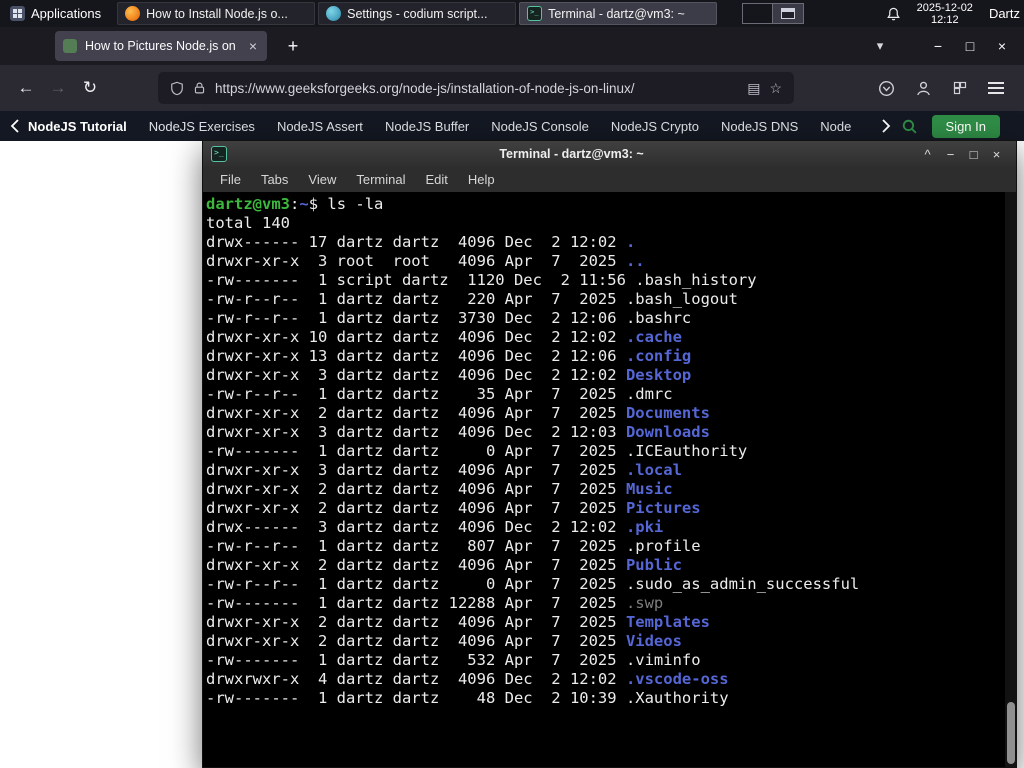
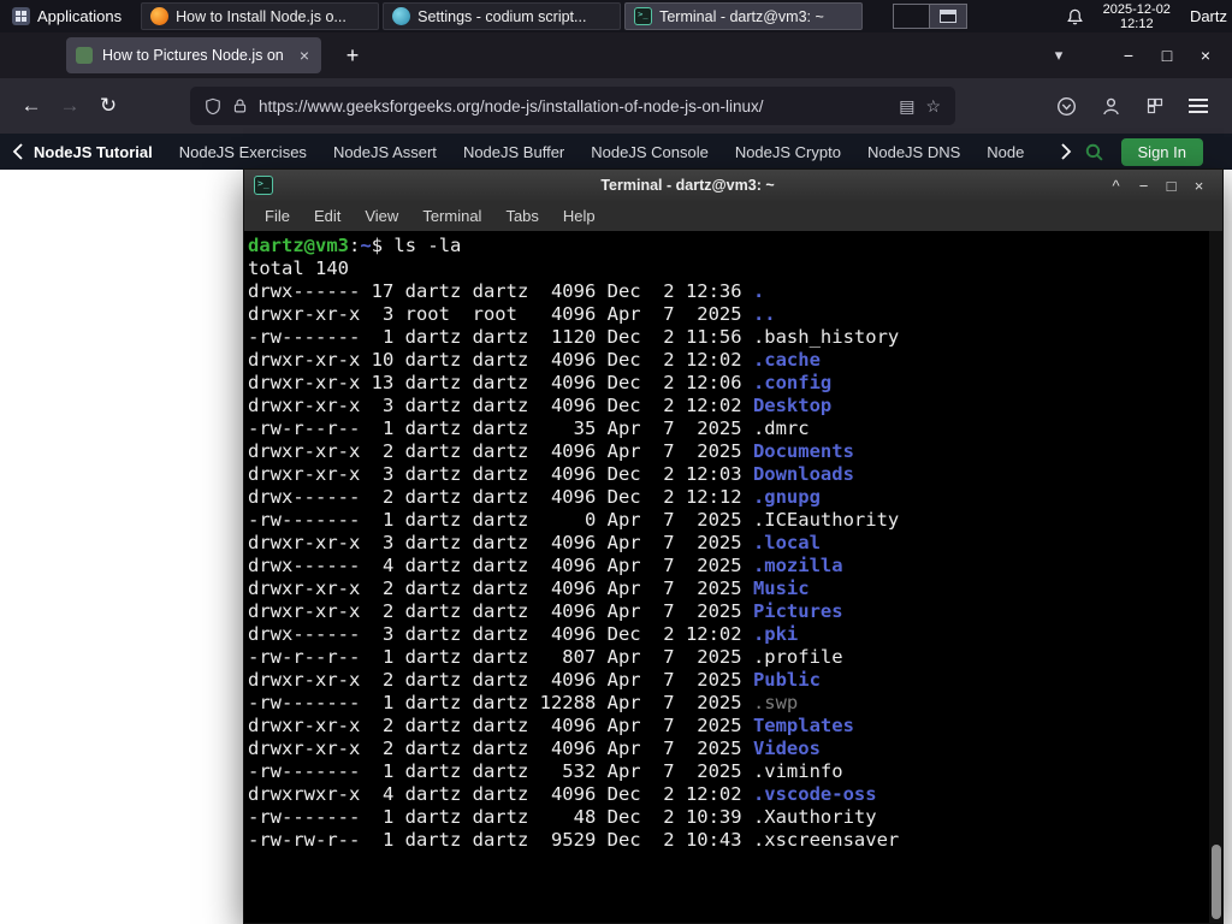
  Applications
  How to Install Node.js o...
  Settings - codium script...
  Terminal - dartz@vm3: ~
  2025-12-02
  12:12
  Dartz
  How to Pictures Node.js on
  ×
  +
  ▾
  −
  □
  ×
  ←
  →
  ↻
  https://www.geeksforgeeks.org/node-js/installation-of-node-js-on-linux/
  ▤
  ☆
  NodeJS Tutorial
  NodeJS Exercises
  NodeJS Assert
  NodeJS Buffer
  NodeJS Console
  NodeJS Crypto
  NodeJS DNS
  Node
  Sign In
  Terminal - dartz@vm3: ~
  ^
  −
  □
  ×
  File
- Tabs
+ Edit
  View
  Terminal
- Edit
+ Tabs
  Help
  dartz@vm3:~$ ls -la
  total 140
- drwx------ 17 dartz dartz 4096 Dec 2 12:02 .
+ drwx------ 17 dartz dartz 4096 Dec 2 12:36 .
  drwxr-xr-x 3 root root 4096 Apr 7 2025 ..
- -rw------- 1 script dartz 1120 Dec 2 11:56 .bash_history
+ -rw------- 1 dartz dartz 1120 Dec 2 11:56 .bash_history
- -rw-r--r-- 1 dartz dartz 220 Apr 7 2025 .bash_logout
- -rw-r--r-- 1 dartz dartz 3730 Dec 2 12:06 .bashrc
  drwxr-xr-x 10 dartz dartz 4096 Dec 2 12:02 .cache
  drwxr-xr-x 13 dartz dartz 4096 Dec 2 12:06 .config
  drwxr-xr-x 3 dartz dartz 4096 Dec 2 12:02 Desktop
  -rw-r--r-- 1 dartz dartz 35 Apr 7 2025 .dmrc
  drwxr-xr-x 2 dartz dartz 4096 Apr 7 2025 Documents
  drwxr-xr-x 3 dartz dartz 4096 Dec 2 12:03 Downloads
+ drwx------ 2 dartz dartz 4096 Dec 2 12:12 .gnupg
  -rw------- 1 dartz dartz 0 Apr 7 2025 .ICEauthority
  drwxr-xr-x 3 dartz dartz 4096 Apr 7 2025 .local
+ drwx------ 4 dartz dartz 4096 Apr 7 2025 .mozilla
  drwxr-xr-x 2 dartz dartz 4096 Apr 7 2025 Music
  drwxr-xr-x 2 dartz dartz 4096 Apr 7 2025 Pictures
  drwx------ 3 dartz dartz 4096 Dec 2 12:02 .pki
  -rw-r--r-- 1 dartz dartz 807 Apr 7 2025 .profile
  drwxr-xr-x 2 dartz dartz 4096 Apr 7 2025 Public
- -rw-r--r-- 1 dartz dartz 0 Apr 7 2025 .sudo_as_admin_successful
  -rw------- 1 dartz dartz 12288 Apr 7 2025 .swp
  drwxr-xr-x 2 dartz dartz 4096 Apr 7 2025 Templates
  drwxr-xr-x 2 dartz dartz 4096 Apr 7 2025 Videos
  -rw------- 1 dartz dartz 532 Apr 7 2025 .viminfo
  drwxrwxr-x 4 dartz dartz 4096 Dec 2 12:02 .vscode-oss
  -rw------- 1 dartz dartz 48 Dec 2 10:39 .Xauthority
+ -rw-rw-r-- 1 dartz dartz 9529 Dec 2 10:43 .xscreensaver
